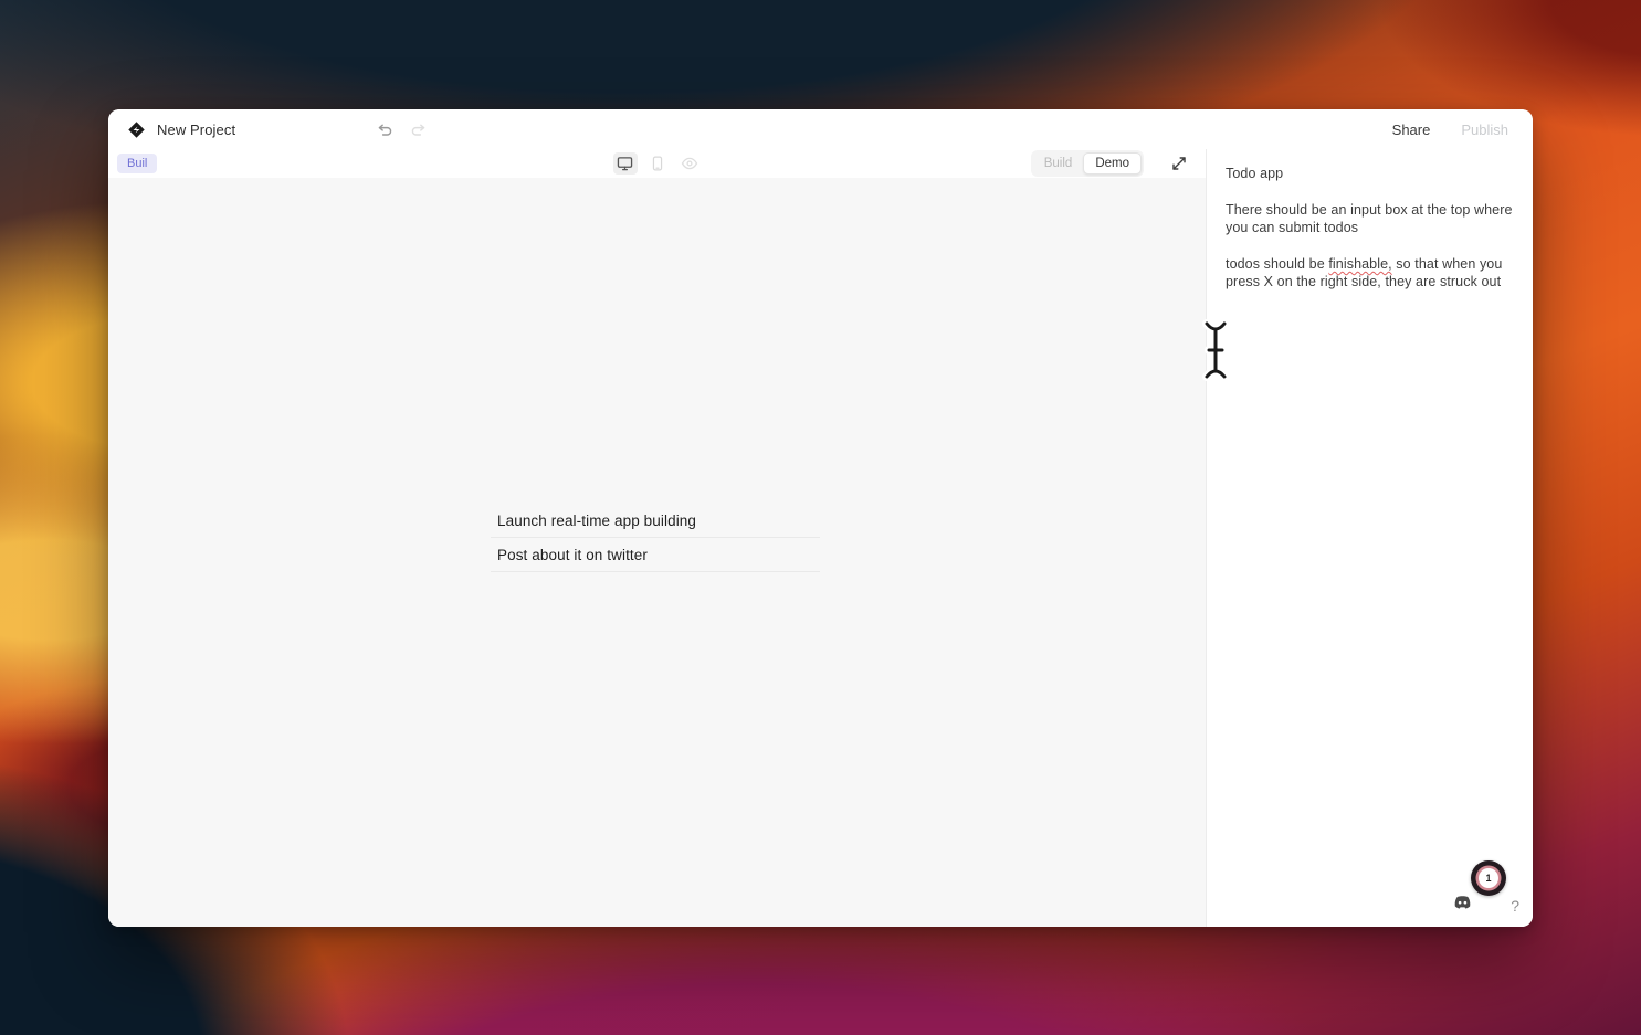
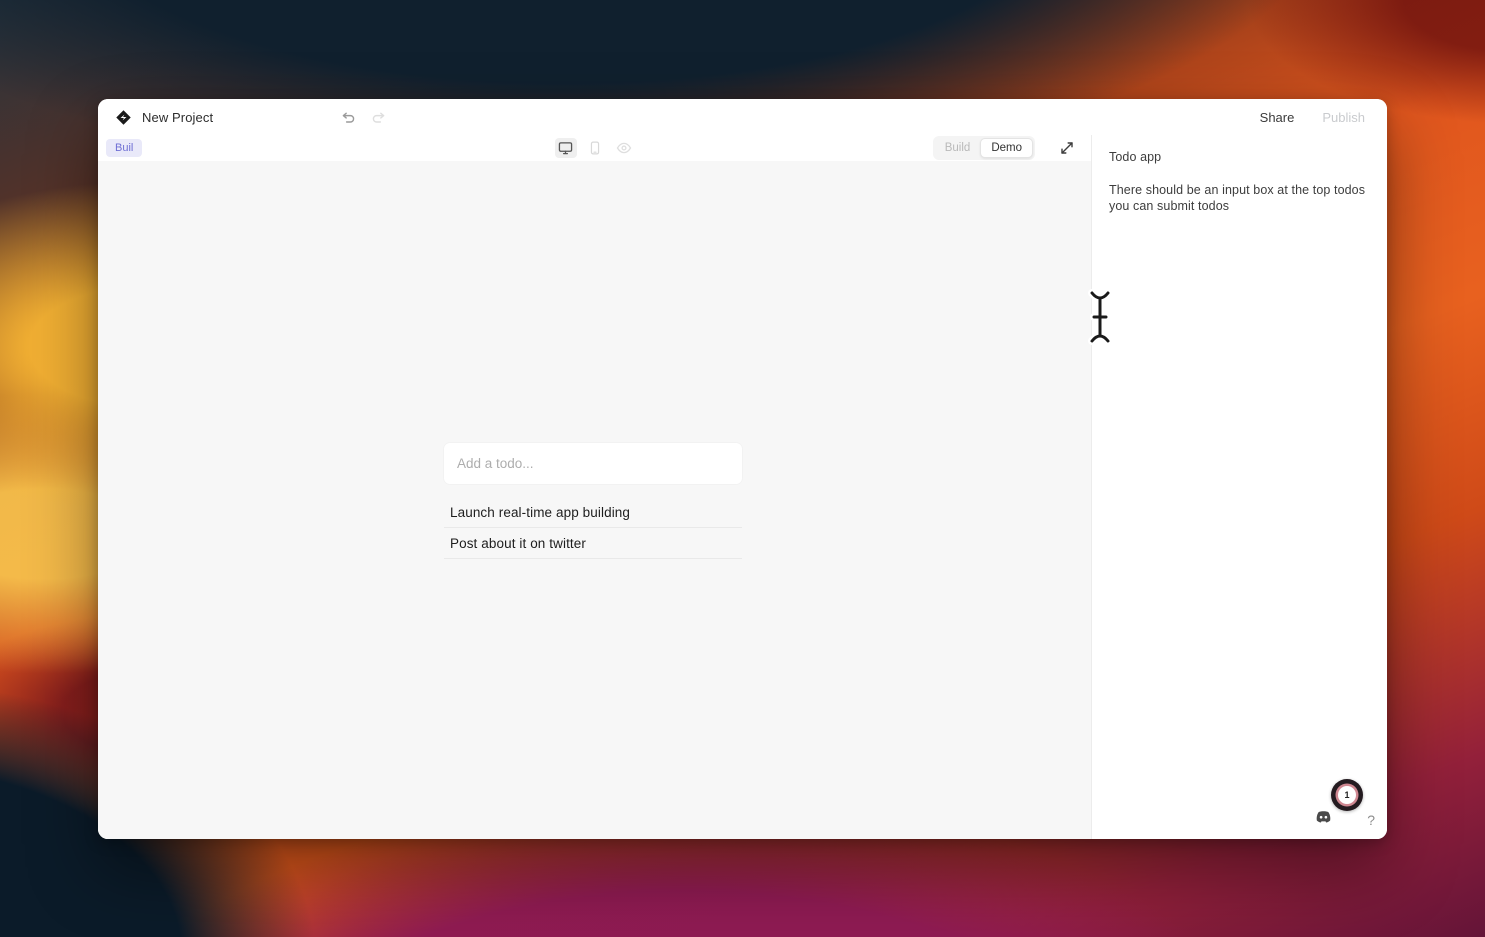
  New Project
  Share
  Publish
  Buil
  Build
  Demo
+ Add a todo...
  Launch real-time app building
  Post about it on twitter
  Todo app
- There should be an input box at the top where you can submit todos
+ There should be an input box at the top todos you can submit todos
- todos should be finishable, so that when you press X on the right side, they are struck out
  1
  ?
